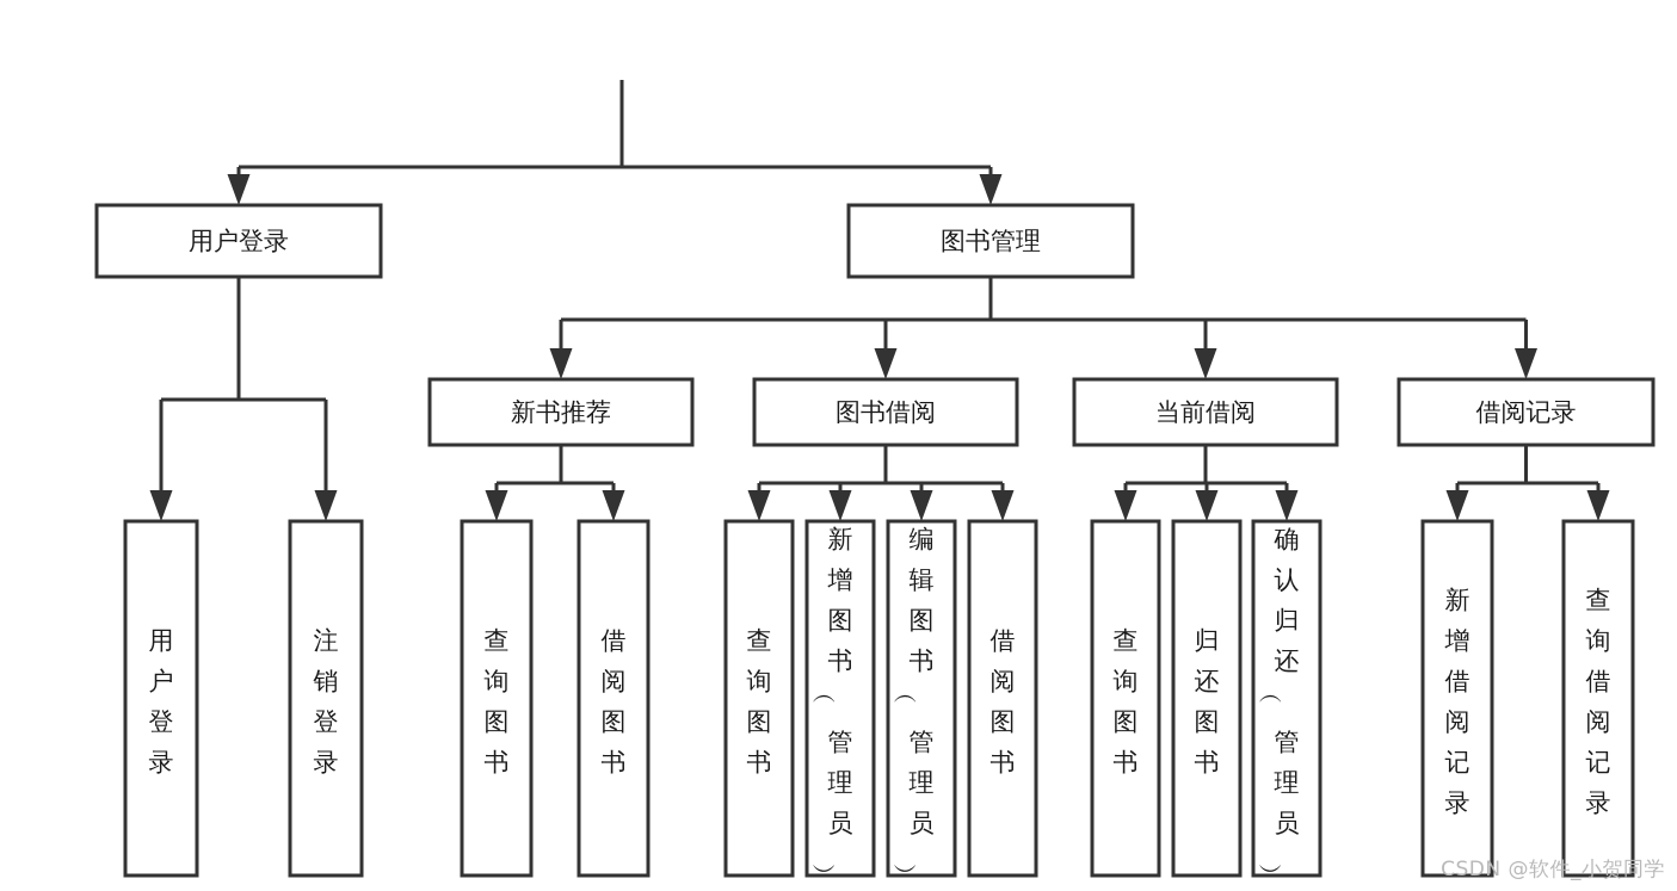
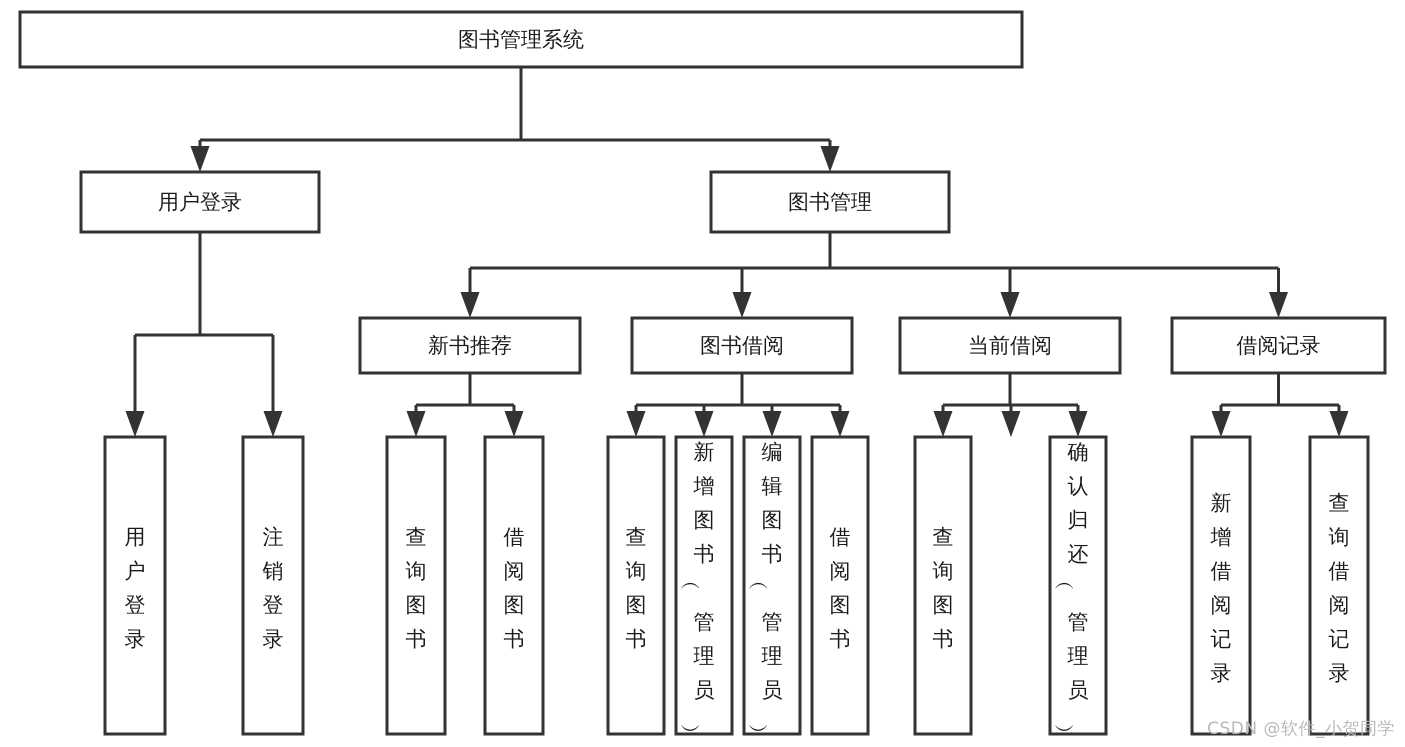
+ 图书管理系统
  用户登录
  图书管理
  新书推荐
  图书借阅
  当前借阅
  借阅记录
  用户登录
  注销登录
  查询图书
  借阅图书
  查询图书
  新增图书管理员
  编辑图书管理员
  借阅图书
  查询图书
- 归还图书
  确认归还管理员
  新增借阅记录
  查询借阅记录
  CSDN @软件_小贺同学
